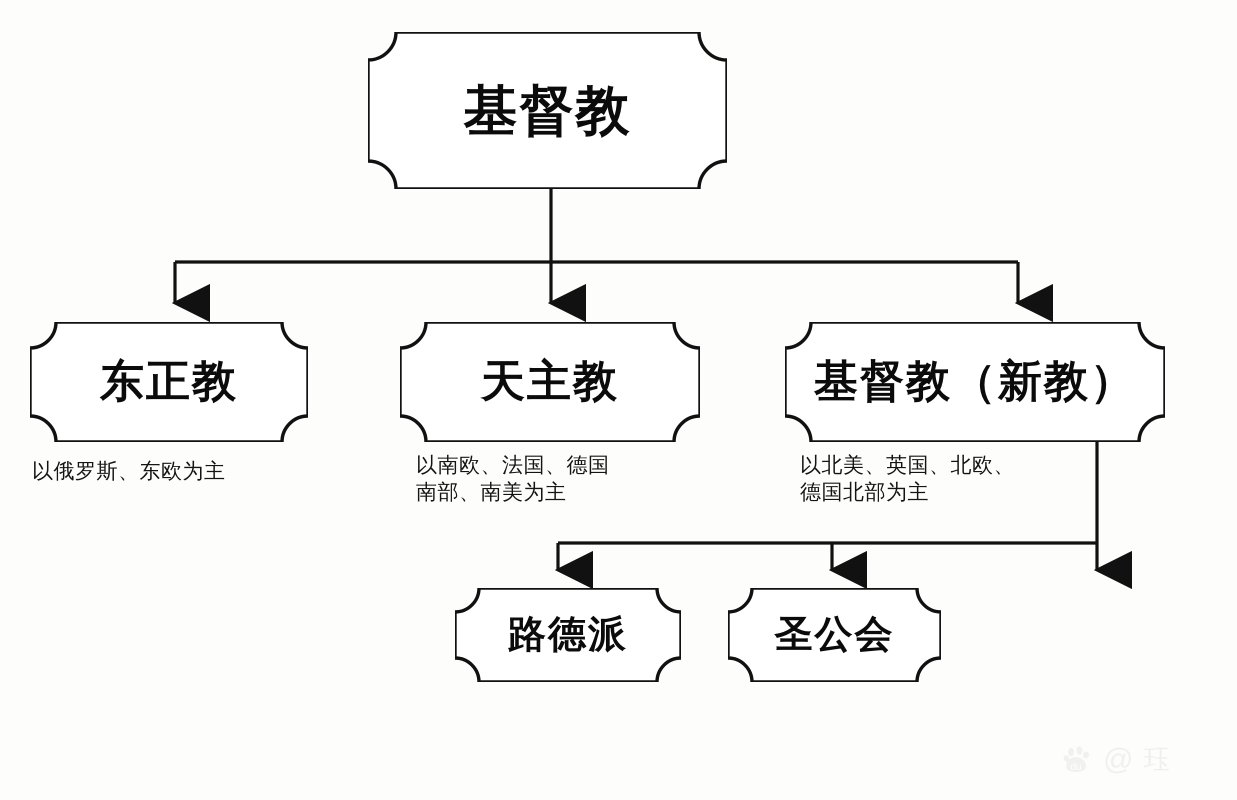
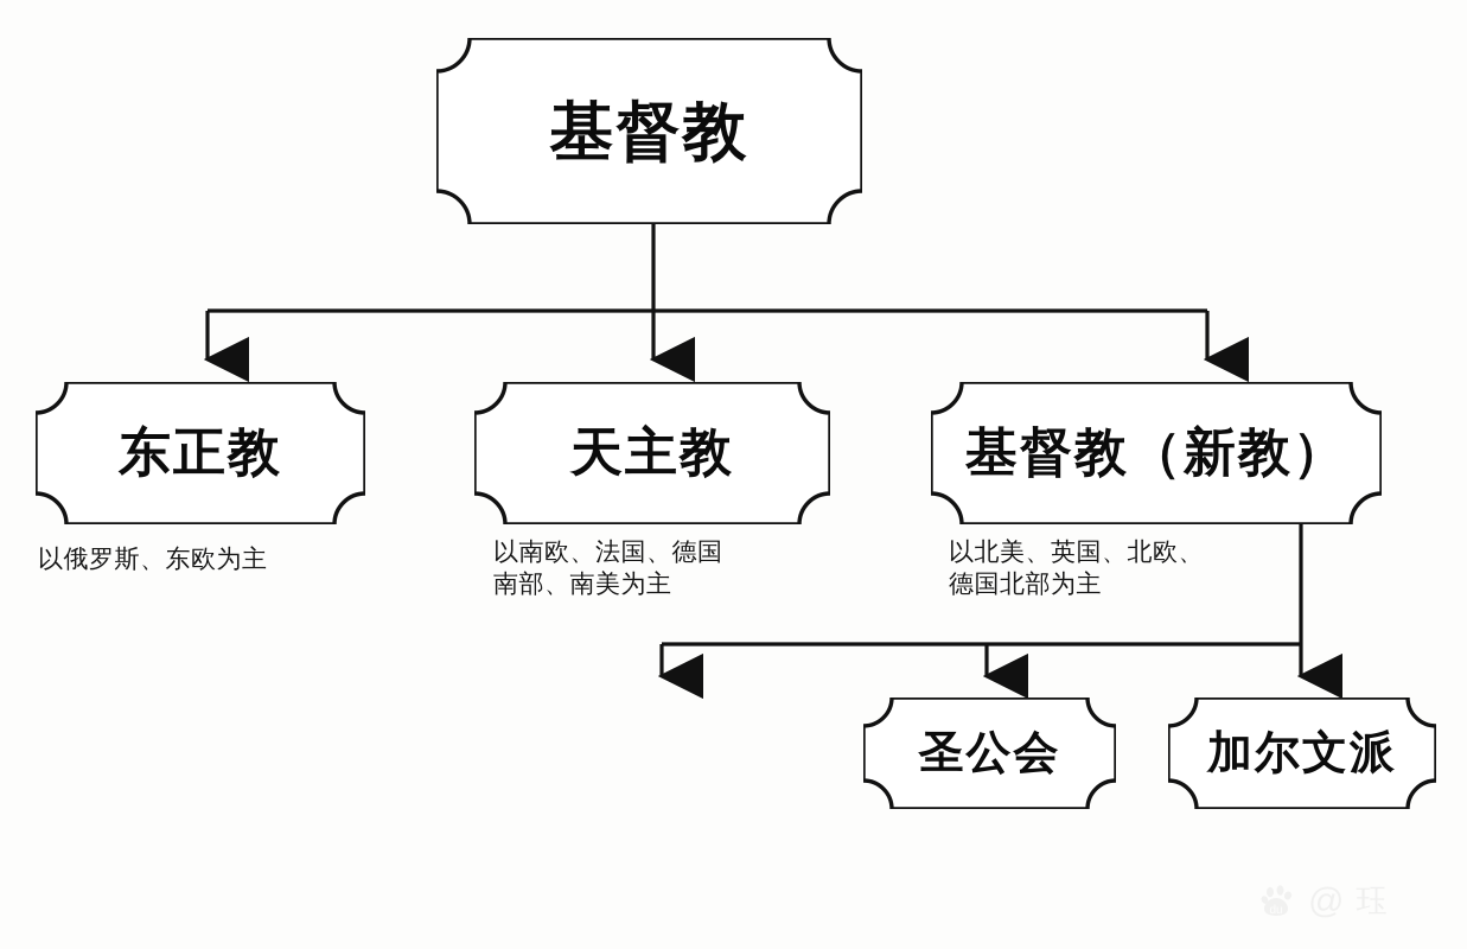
  基督教
  东正教
  以俄罗斯、东欧为主
  天主教
  以南欧、法国、德国
  南部、南美为主
  基督教（新教）
  以北美、英国、北欧、
  德国北部为主
- 路德派
  圣公会
+ 加尔文派
